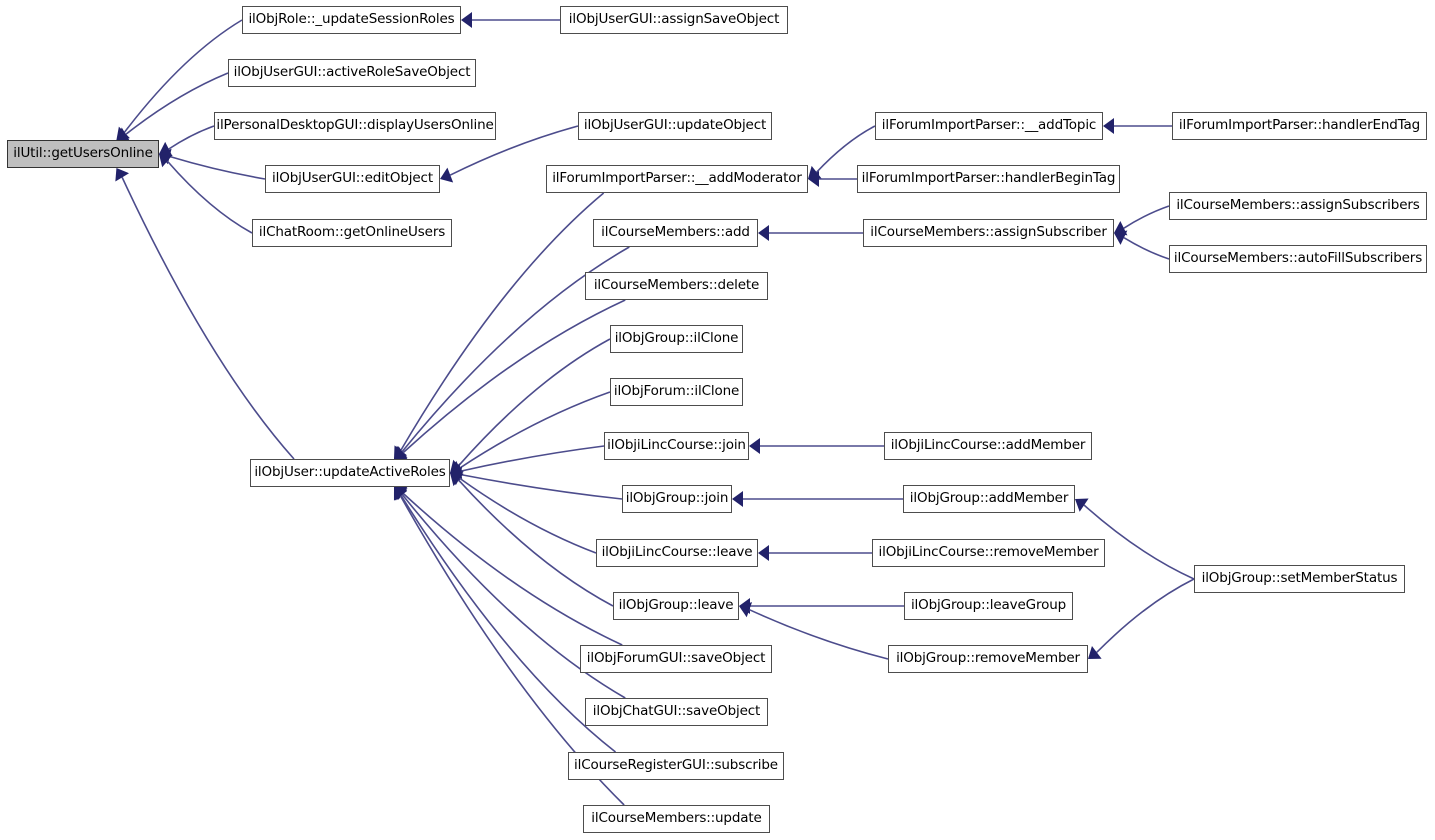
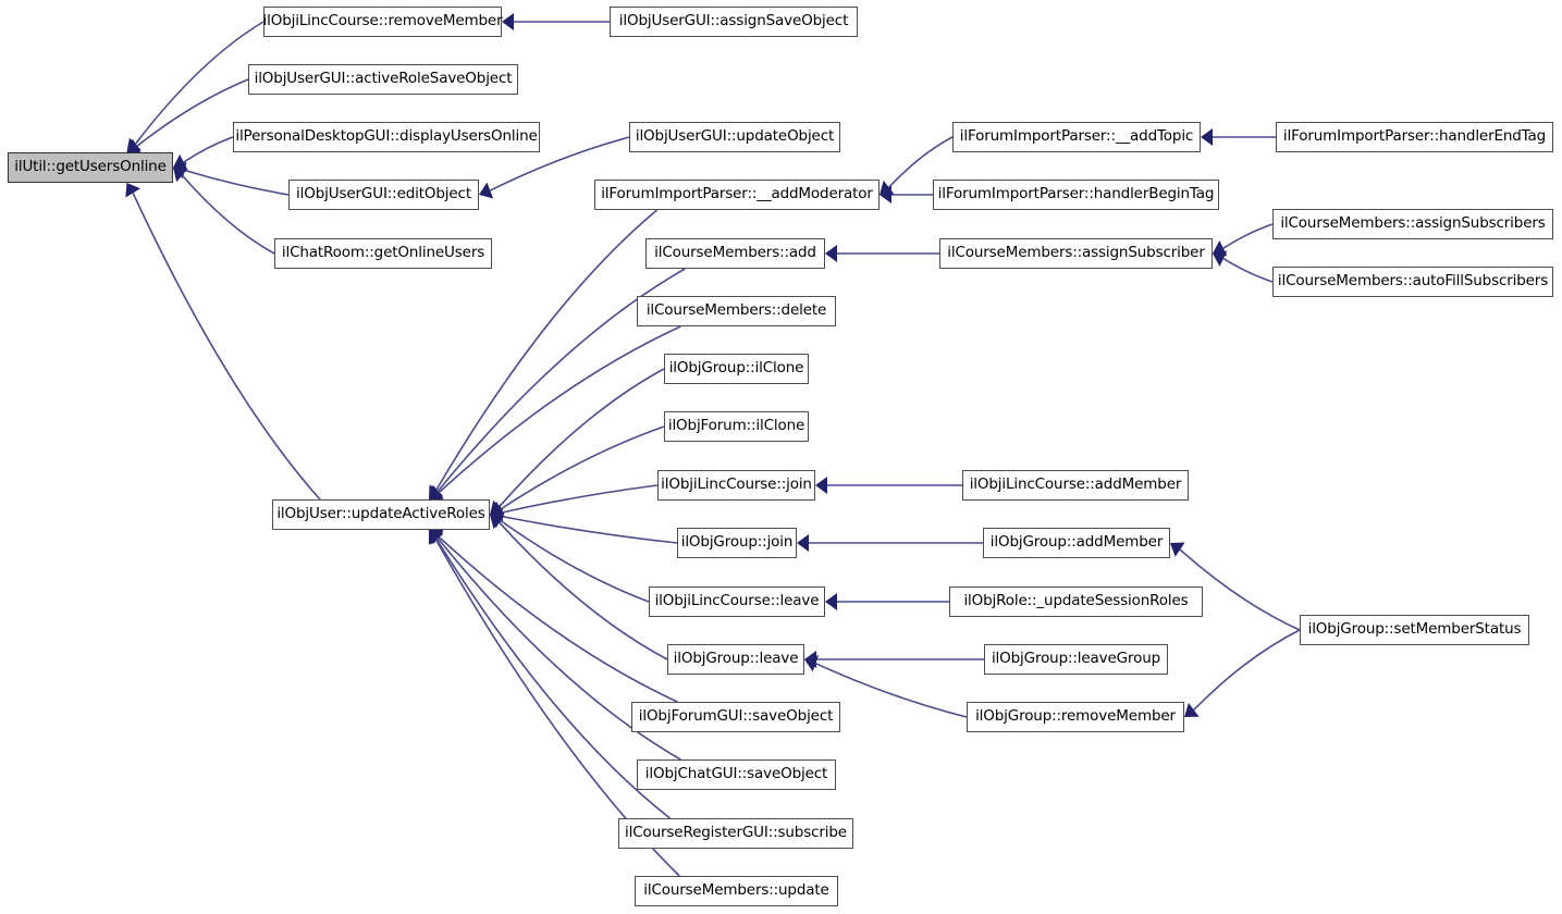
  ilUtil::getUsersOnline
- ilObjRole::_updateSessionRoles
+ ilObjiLincCourse::removeMember
  ilObjUserGUI::assignSaveObject
  ilObjUserGUI::activeRoleSaveObject
  ilPersonalDesktopGUI::displayUsersOnline
  ilObjUserGUI::updateObject
  ilForumImportParser::__addTopic
  ilForumImportParser::handlerEndTag
  ilObjUserGUI::editObject
  ilForumImportParser::__addModerator
  ilForumImportParser::handlerBeginTag
  ilChatRoom::getOnlineUsers
  ilCourseMembers::add
  ilCourseMembers::assignSubscriber
  ilCourseMembers::assignSubscribers
  ilCourseMembers::autoFillSubscribers
  ilCourseMembers::delete
  ilObjGroup::ilClone
  ilObjForum::ilClone
  ilObjiLincCourse::join
  ilObjiLincCourse::addMember
  ilObjUser::updateActiveRoles
  ilObjGroup::join
  ilObjGroup::addMember
  ilObjiLincCourse::leave
- ilObjiLincCourse::removeMember
+ ilObjRole::_updateSessionRoles
  ilObjGroup::setMemberStatus
  ilObjGroup::leave
  ilObjGroup::leaveGroup
  ilObjForumGUI::saveObject
  ilObjGroup::removeMember
  ilObjChatGUI::saveObject
  ilCourseRegisterGUI::subscribe
  ilCourseMembers::update
